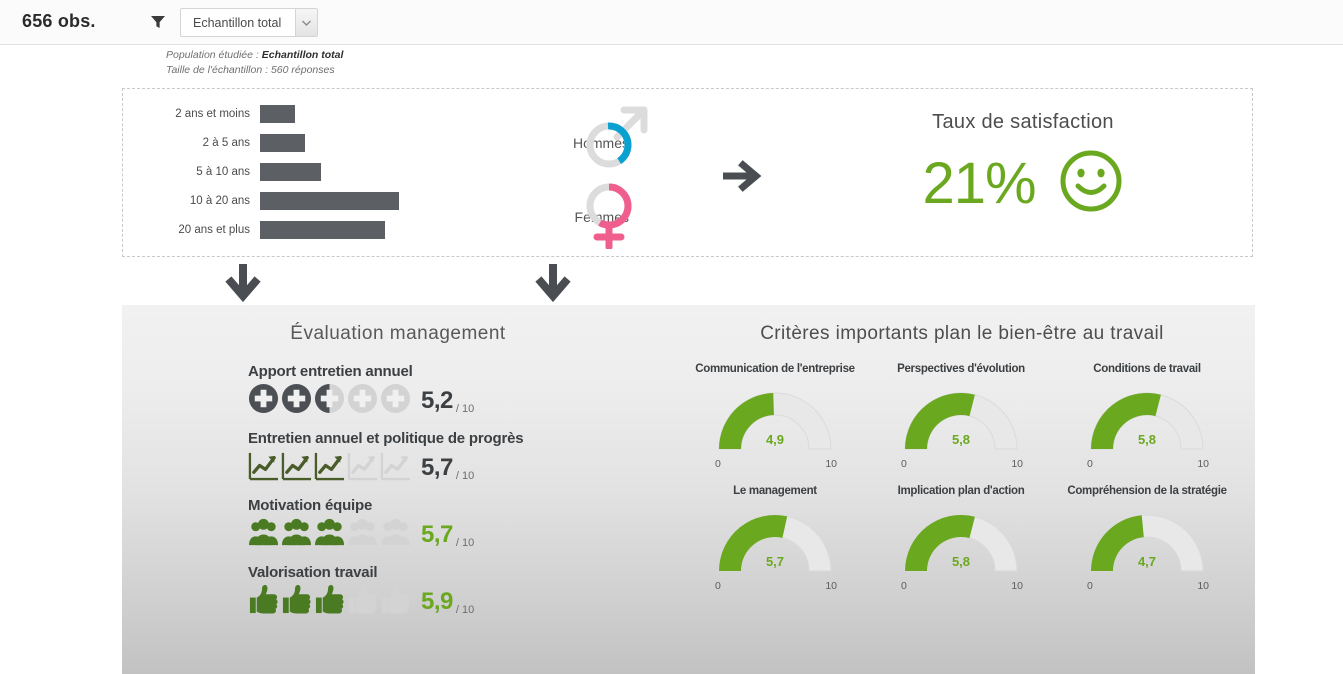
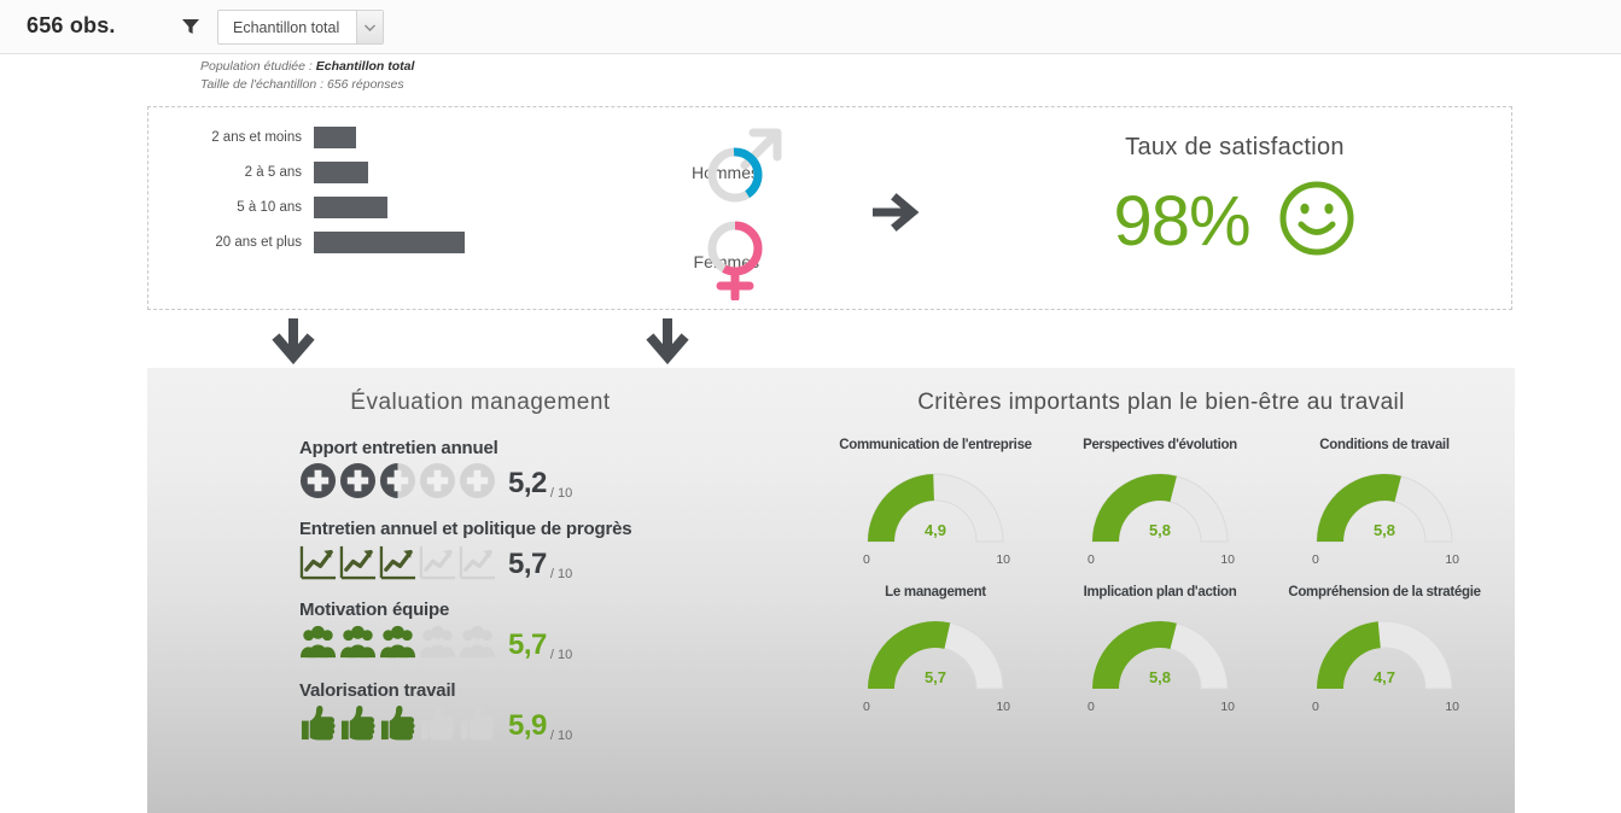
  656 obs.
  Echantillon total
  Population étudiée : Echantillon total
- Taille de l'échantillon : 560 réponses
+ Taille de l'échantillon : 656 réponses
  2 ans et moins
  2 à 5 ans
  5 à 10 ans
- 10 à 20 ans
  20 ans et plus
  Taux de satisfaction
- 21%
+ 98%
  Évaluation management
  Apport entretien annuel
  5,2
  / 10
  Entretien annuel et politique de progrès
  5,7
  / 10
  Motivation équipe
  5,7
  / 10
  Valorisation travail
  5,9
  / 10
  Critères importants plan le bien-être au travail
  Communication de l'entreprise
  4,9
  0
  10
  Perspectives d'évolution
  5,8
  0
  10
  Conditions de travail
  5,8
  0
  10
  Le management
  5,7
  0
  10
  Implication plan d'action
  5,8
  0
  10
  Compréhension de la stratégie
  4,7
  0
  10
